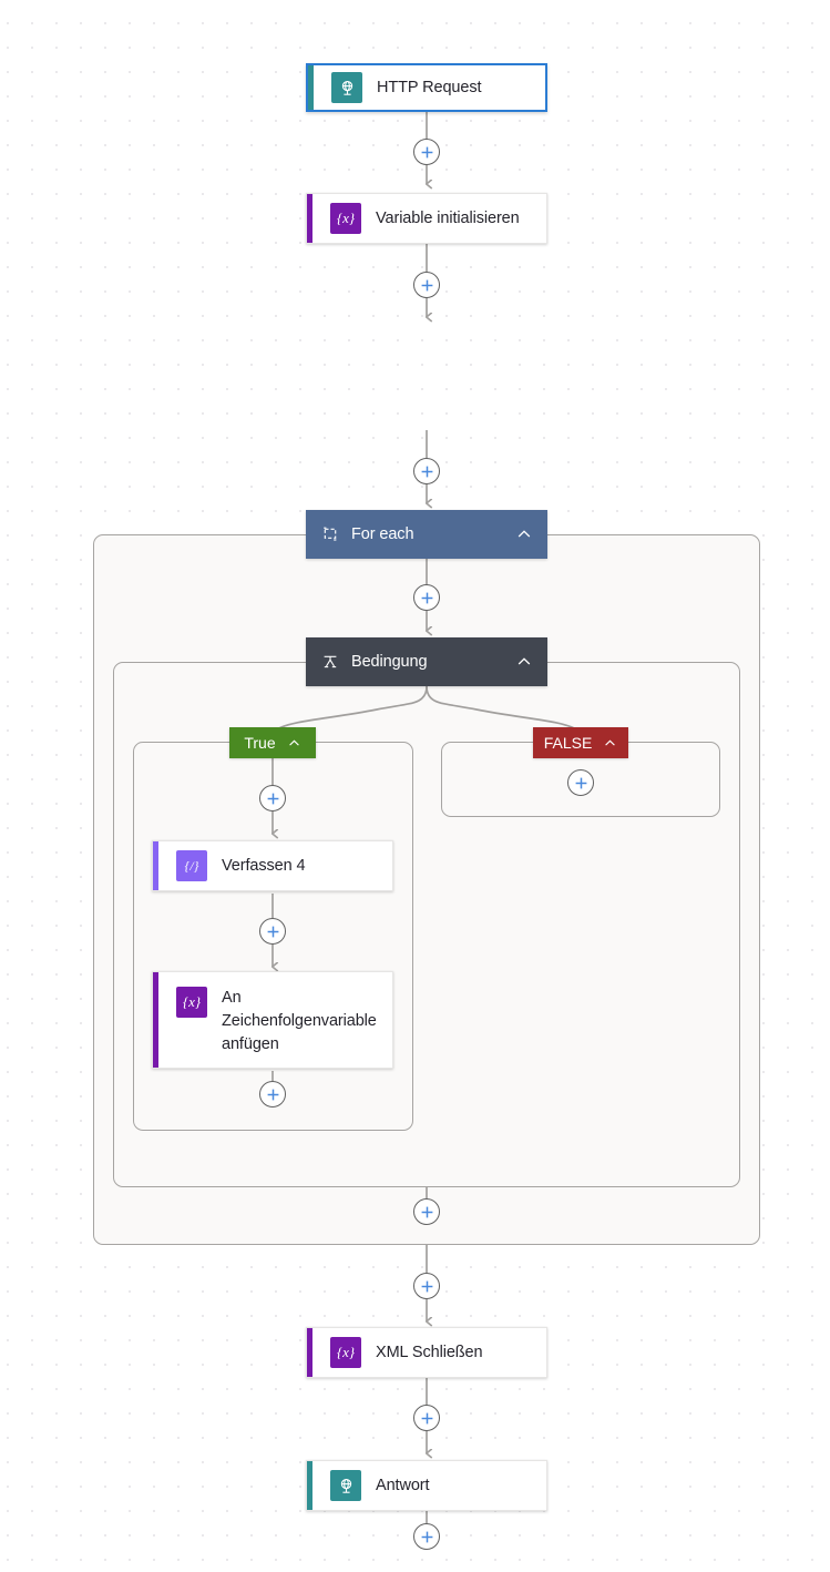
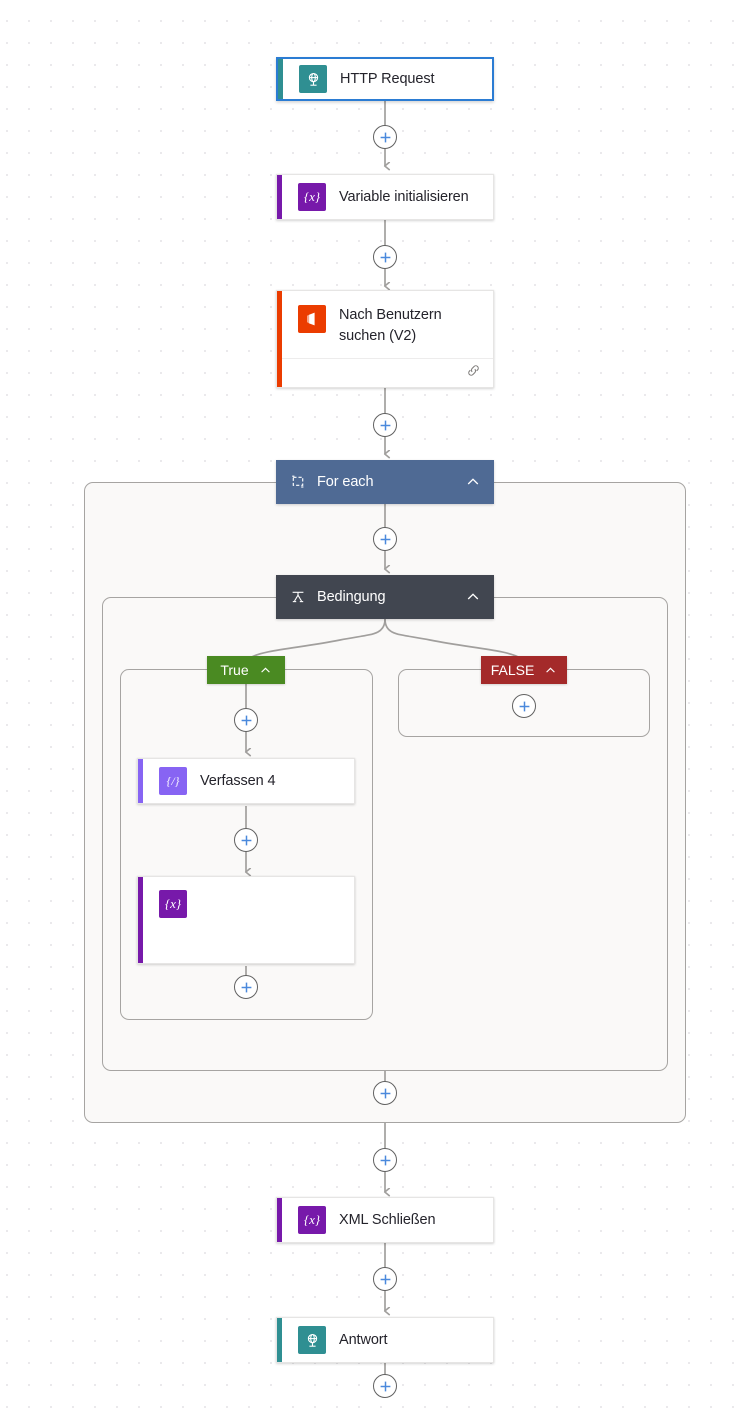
  HTTP Request
  {x}
  Variable initialisieren
+ Nach Benutzern suchen (V2)
  For each
  Bedingung
  True
  FALSE
  {/}
  Verfassen 4
  {x}
- An Zeichenfolgenvariable anfügen
  {x}
  XML Schließen
  Antwort
